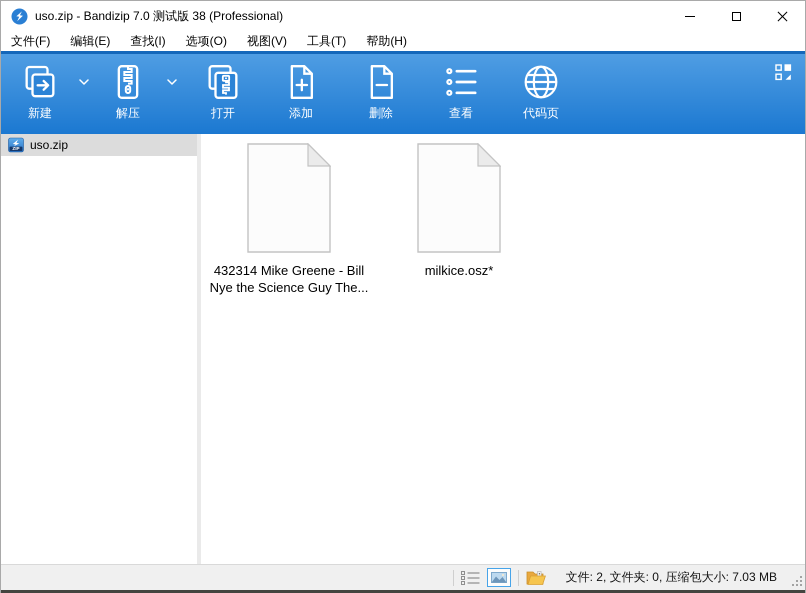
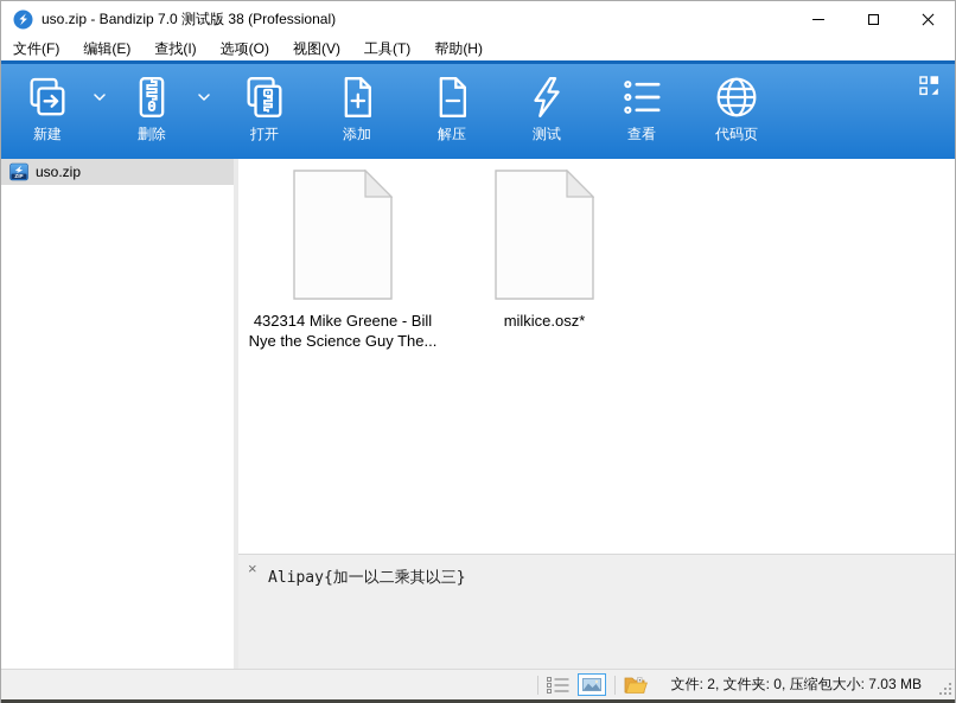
  uso.zip - Bandizip 7.0 测试版 38 (Professional)
  文件(F)
  编辑(E)
  查找(I)
  选项(O)
  视图(V)
  工具(T)
  帮助(H)
  新建
- 解压
+ 删除
  打开
  添加
- 删除
+ 解压
+ 测试
  查看
  代码页
  uso.zip
  432314 Mike Greene - Bill
  Nye the Science Guy The...
  milkice.osz*
+ ×
+ Alipay{加一以二乘其以三}
  文件: 2, 文件夹: 0, 压缩包大小: 7.03 MB
